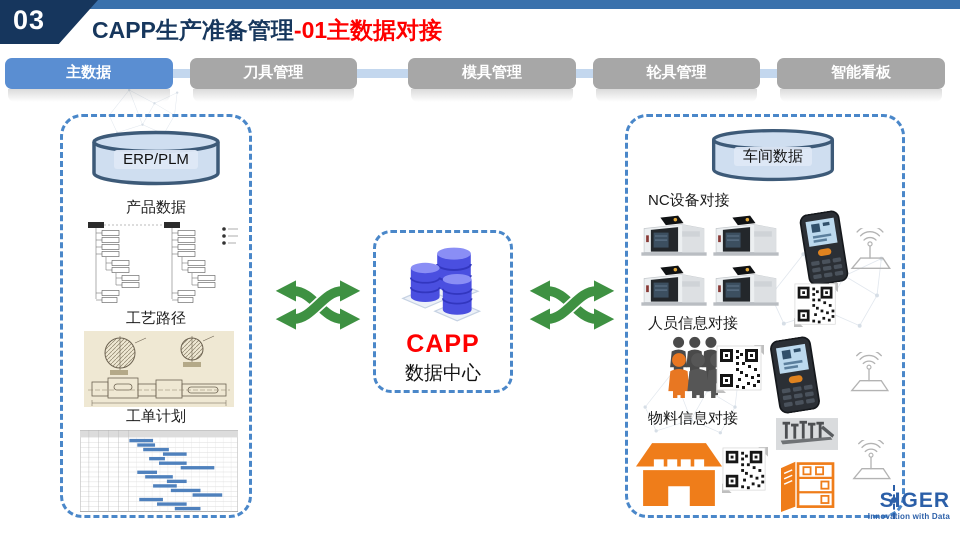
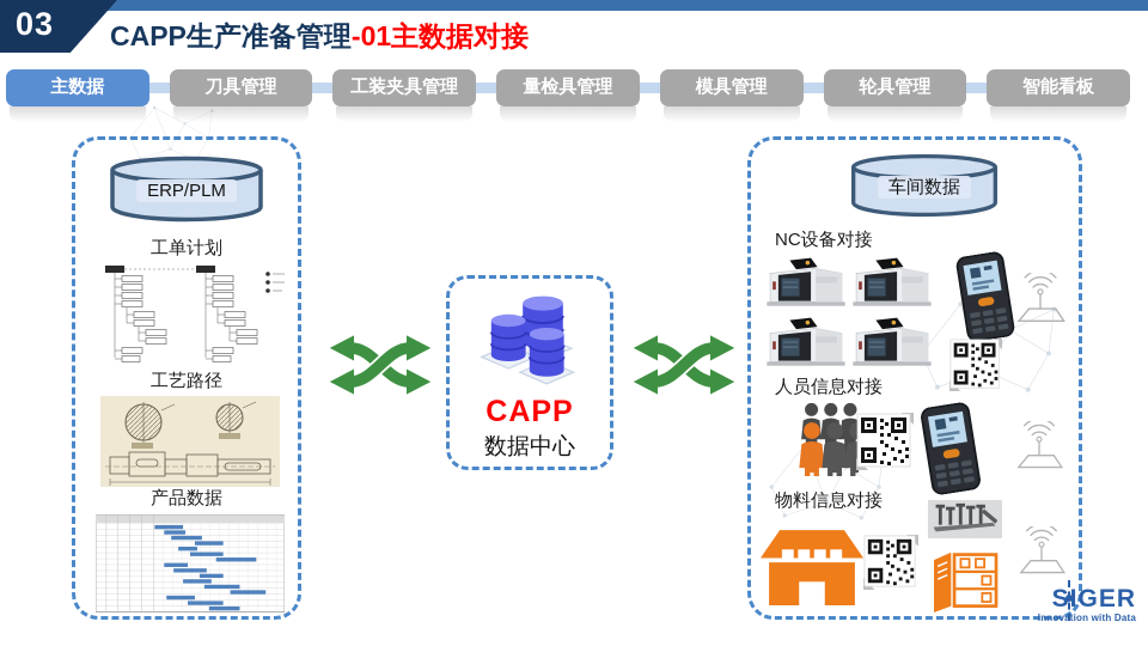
  03
  CAPP生产准备管理-01主数据对接
  主数据
  刀具管理
+ 工装夹具管理
+ 量检具管理
  模具管理
  轮具管理
  智能看板
  ERP/PLM
- 产品数据
+ 工单计划
  工艺路径
- 工单计划
+ 产品数据
  CAPP
  数据中心
  车间数据
  NC设备对接
  人员信息对接
  物料信息对接
  SIGER
  Innovation with Data
